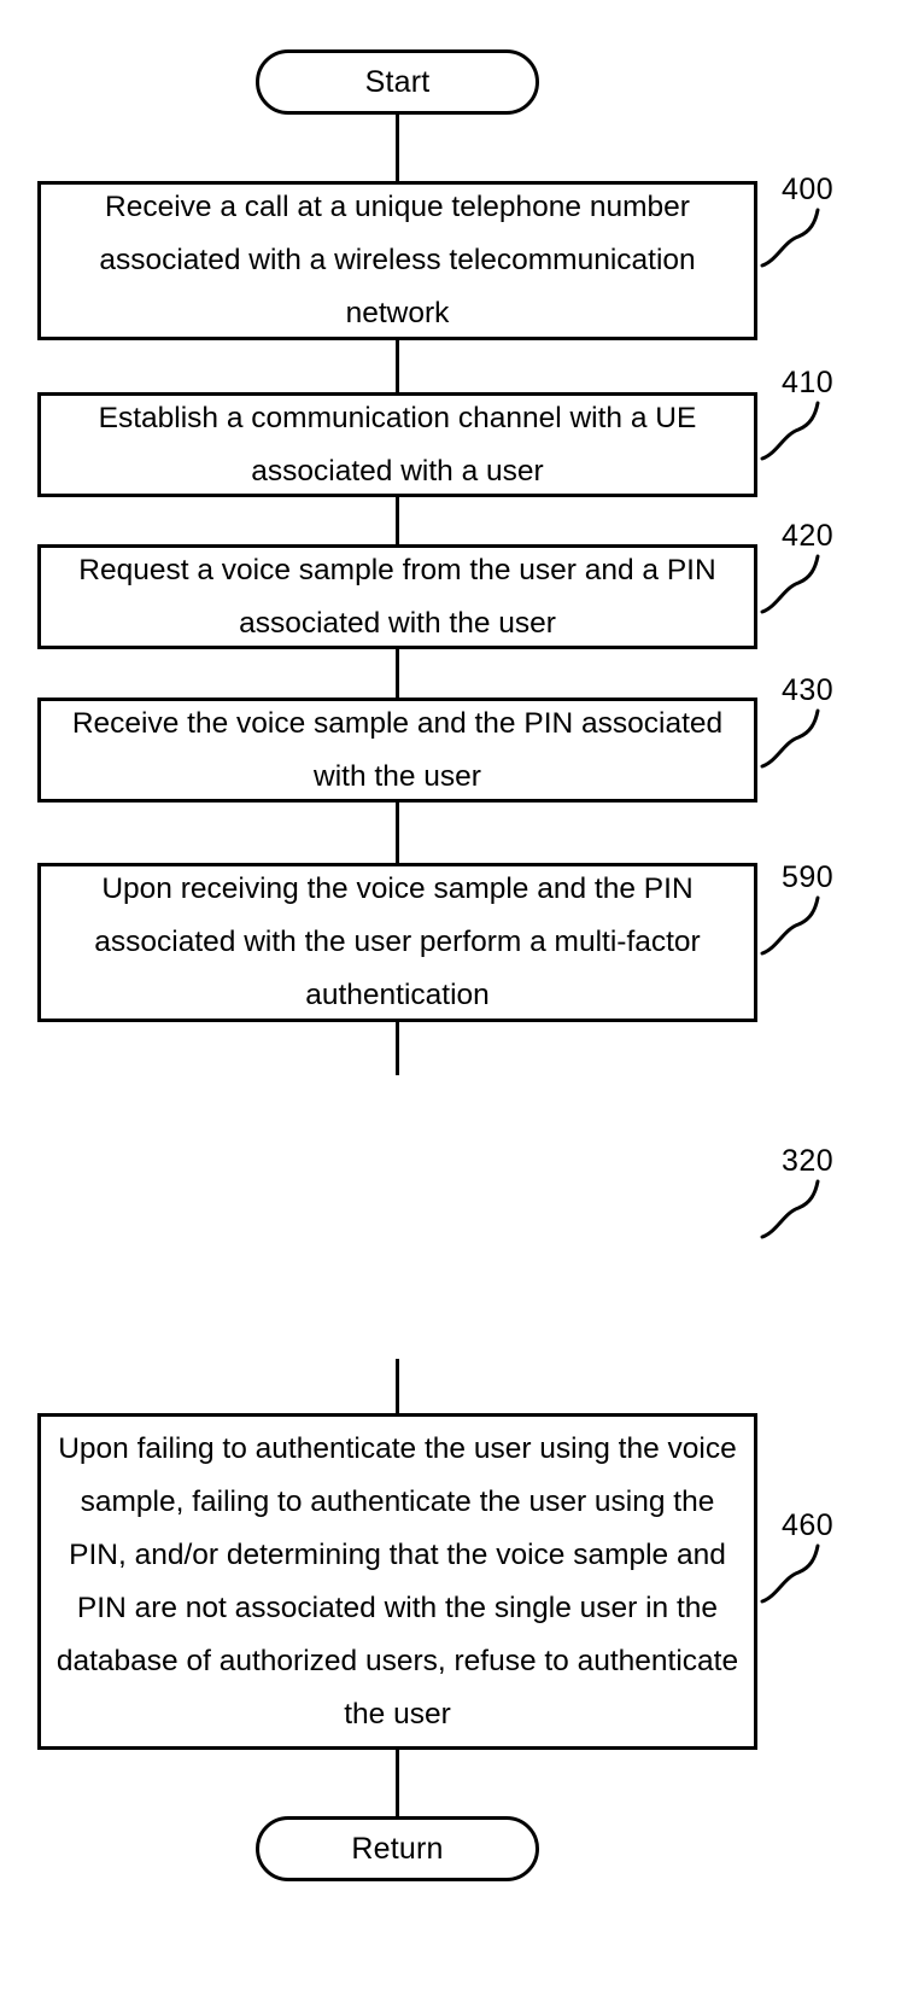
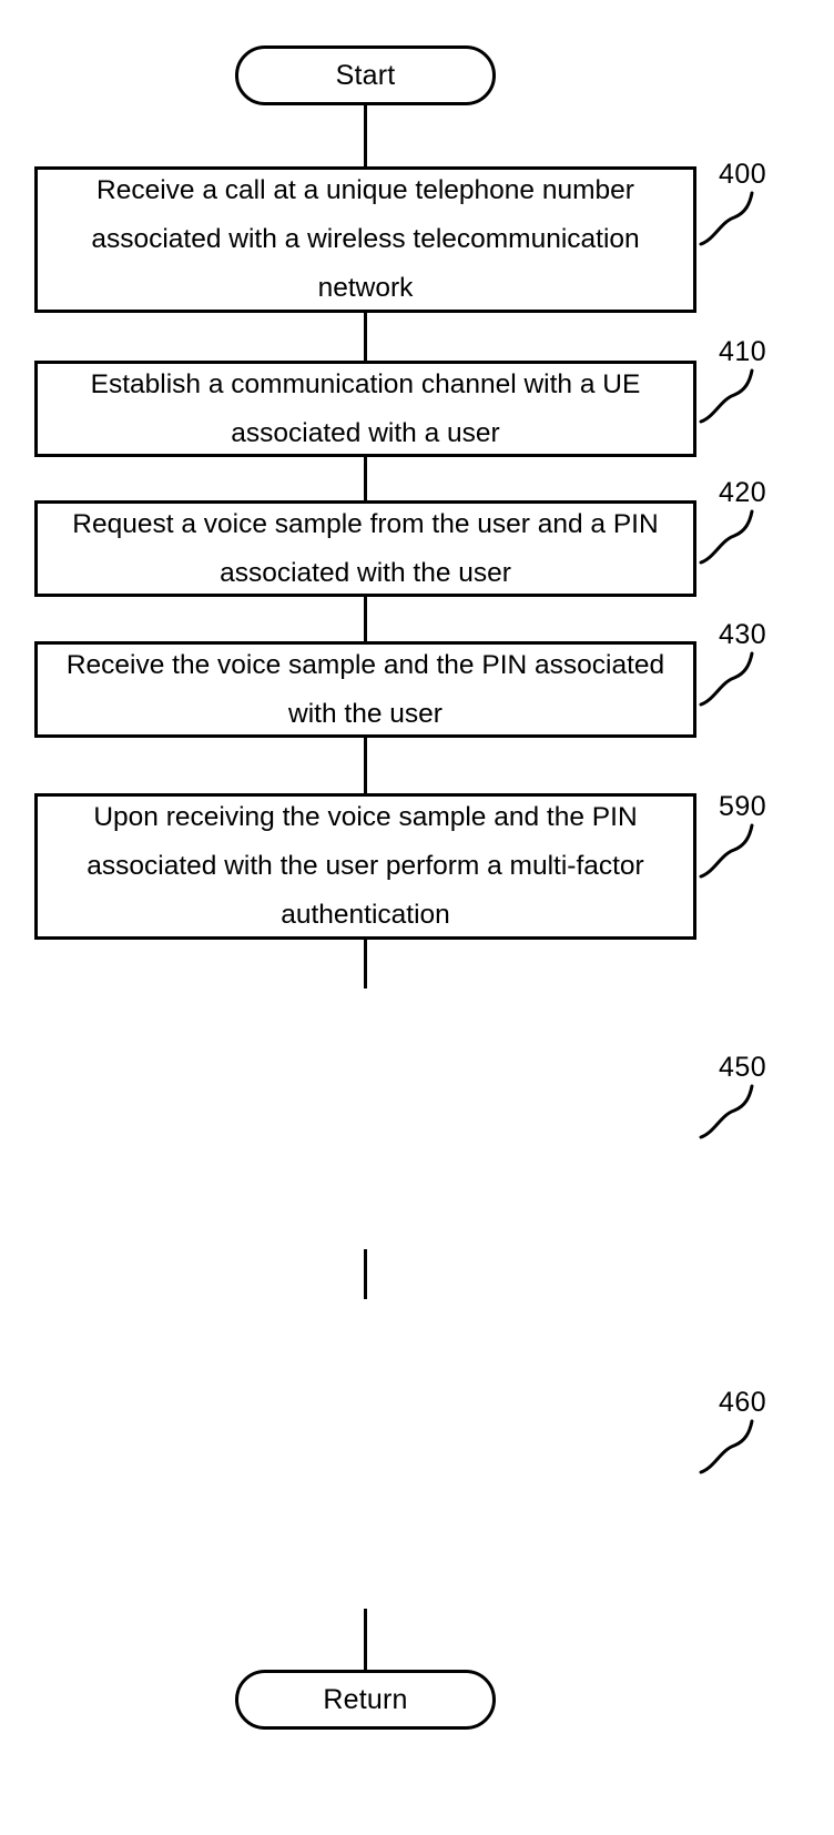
  Start
  Receive a call at a unique telephone number associated with a wireless telecommunication network
  400
  Establish a communication channel with a UE associated with a user
  410
  Request a voice sample from the user and a PIN associated with the user
  420
  Receive the voice sample and the PIN associated with the user
  430
  Upon receiving the voice sample and the PIN associated with the user perform a multi-factor authentication
  590
- 320
+ 450
- Upon failing to authenticate the user using the voice sample, failing to authenticate the user using the PIN, and/or determining that the voice sample and PIN are not associated with the single user in the database of authorized users, refuse to authenticate the user
  460
  Return
